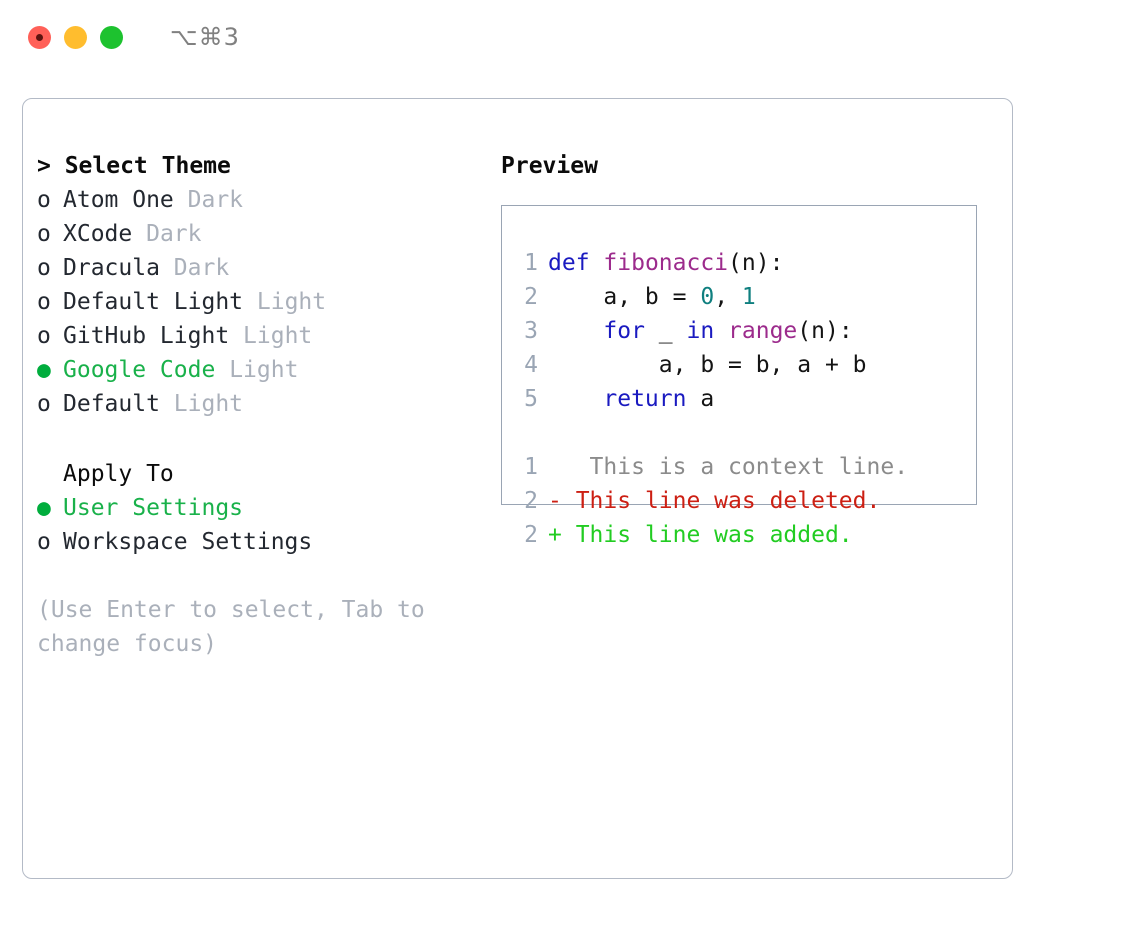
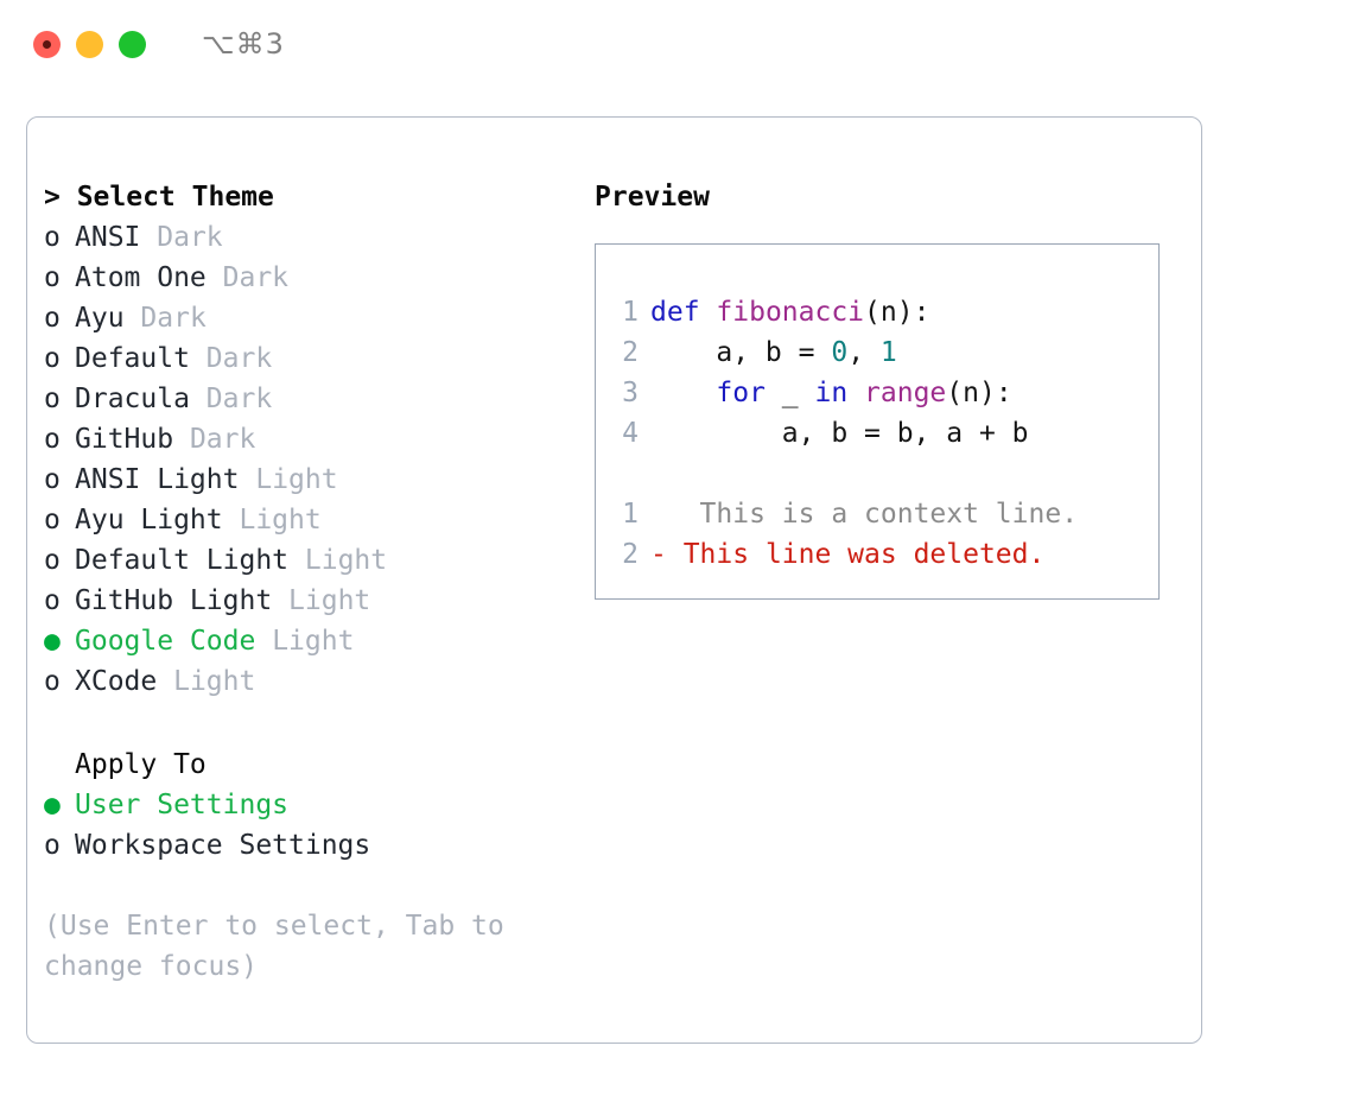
  ⌥⌘3
  > Select Theme
+ o ANSI Dark
  o Atom One Dark
+ o Ayu Dark
- o XCode Dark
+ o Default Dark
  o Dracula Dark
+ o GitHub Dark
+ o ANSI Light Light
+ o Ayu Light Light
  o Default Light Light
  o GitHub Light Light
  ● Google Code Light
- o Default Light
+ o XCode Light
  Apply To
  ● User Settings
  o Workspace Settings
  (Use Enter to select, Tab to
  change focus)
  Preview
  1 def fibonacci(n):
  2 a, b = 0, 1
  3 for _ in range(n):
  4 a, b = b, a + b
- 5 return a
  1 This is a context line.
  2 - This line was deleted.
- 2 + This line was added.
